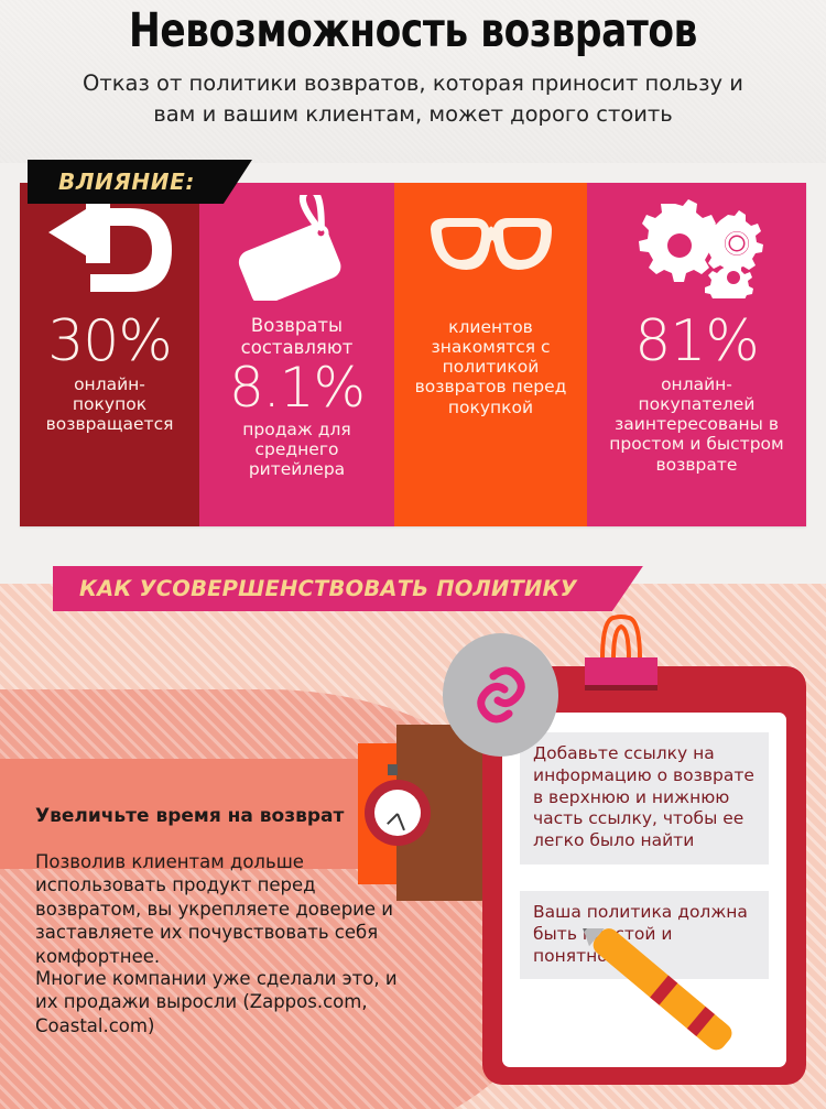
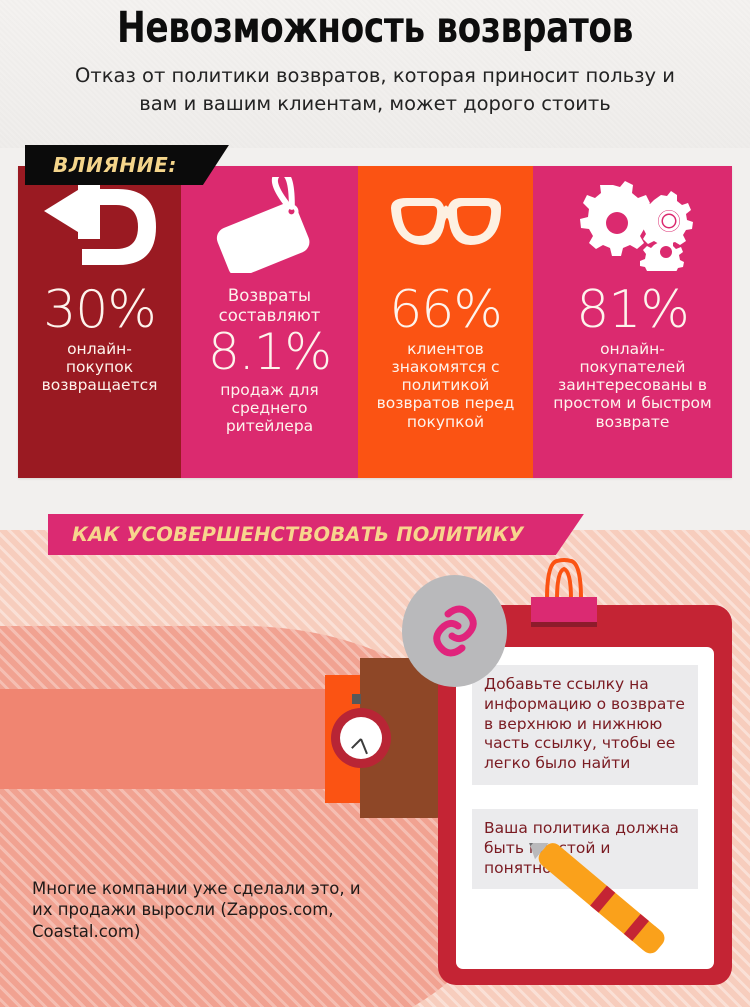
  Невозможность возвратов
  Отказ от политики возвратов, которая приносит пользу и вам и вашим клиентам, может дорого стоить
  ВЛИЯНИЕ:
  30%
  онлайн-
  покупок
  возвращается
  Возвраты
  составляют
  8.1%
  продаж для
  среднего ритейлера
+ 66%
  клиентов
  знакомятся с
  политикой
  возвратов перед
  покупкой
  81%
  онлайн-
  покупателей
  заинтересованы в
  простом и быстром
  возврате
- Увеличьте время на возврат
- Позволив клиентам дольше использовать продукт перед возвратом, вы укрепляете доверие и заставляете их почувствовать себя комфортнее.
  Многие компании уже сделали это, и их продажи выросли (Zappos.com, Coastal.com)
  Добавьте ссылку на информацию о возврате в верхнюю и нижнюю часть ссылку, чтобы ее легко было найти
  Ваша политика должна бытьстой и понятн
  КАК УСОВЕРШЕНСТВОВАТЬ ПОЛИТИКУ
